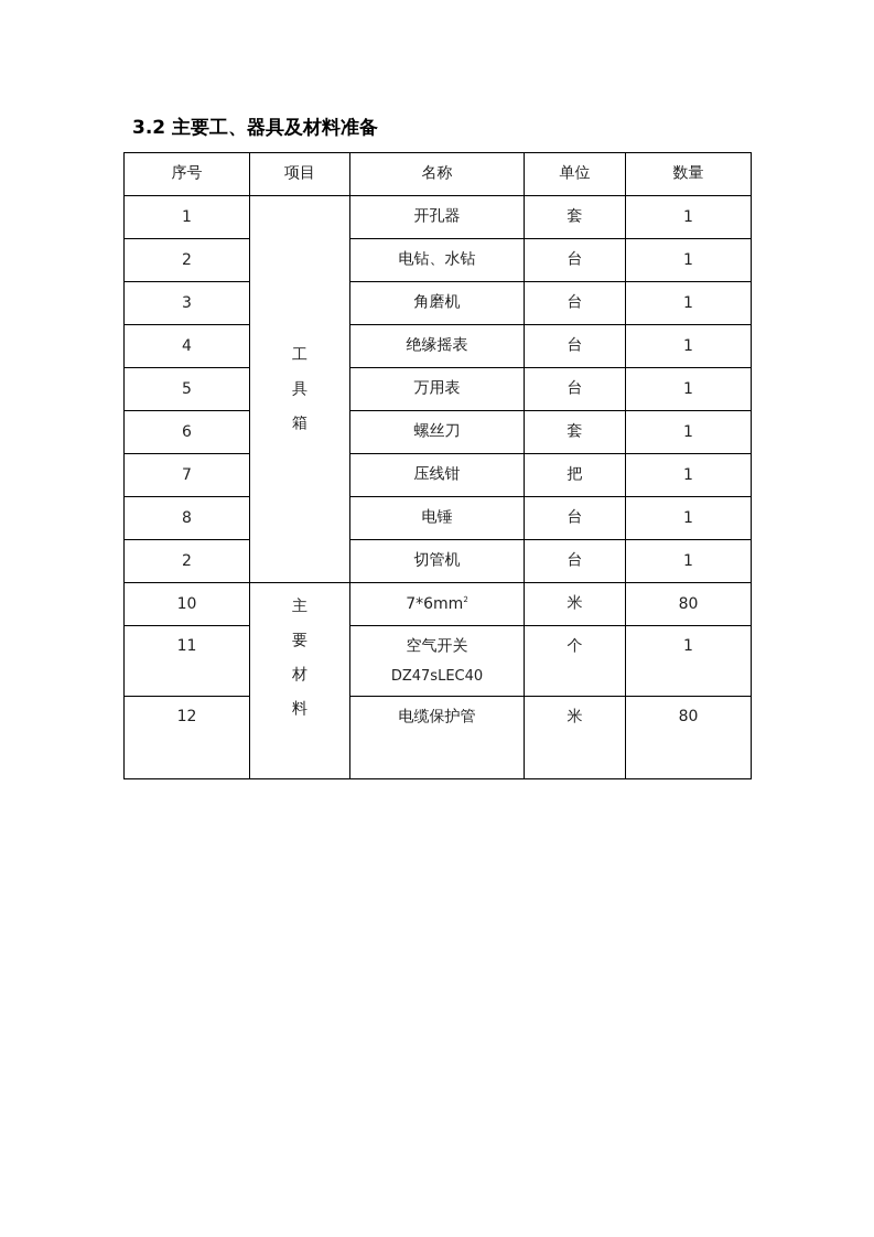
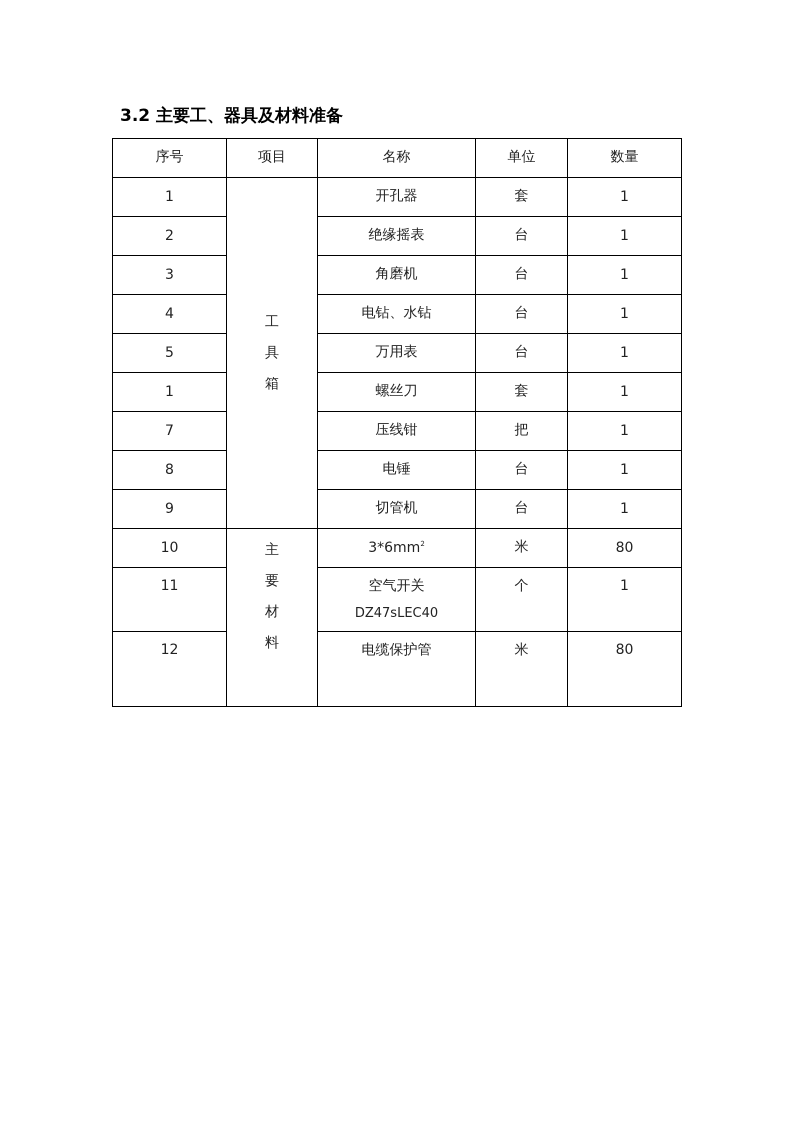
  3.2 主要工、器具及材料准备
  序号	项目	名称	单位	数量
  1	工 具 箱	开孔器	套	1
- 2	电钻、水钻	台	1
+ 2	绝缘摇表	台	1
  3	角磨机	台	1
- 4	绝缘摇表	台	1
+ 4	电钻、水钻	台	1
  5	万用表	台	1
- 6	螺丝刀	套	1
+ 1	螺丝刀	套	1
  7	压线钳	把	1
  8	电锤	台	1
- 2	切管机	台	1
+ 9	切管机	台	1
- 10	主 要 材 料	7*6mm2	米	80
+ 10	主 要 材 料	3*6mm2	米	80
  11	空气开关 DZ47sLEC40	个	1
  12	电缆保护管	米	80
